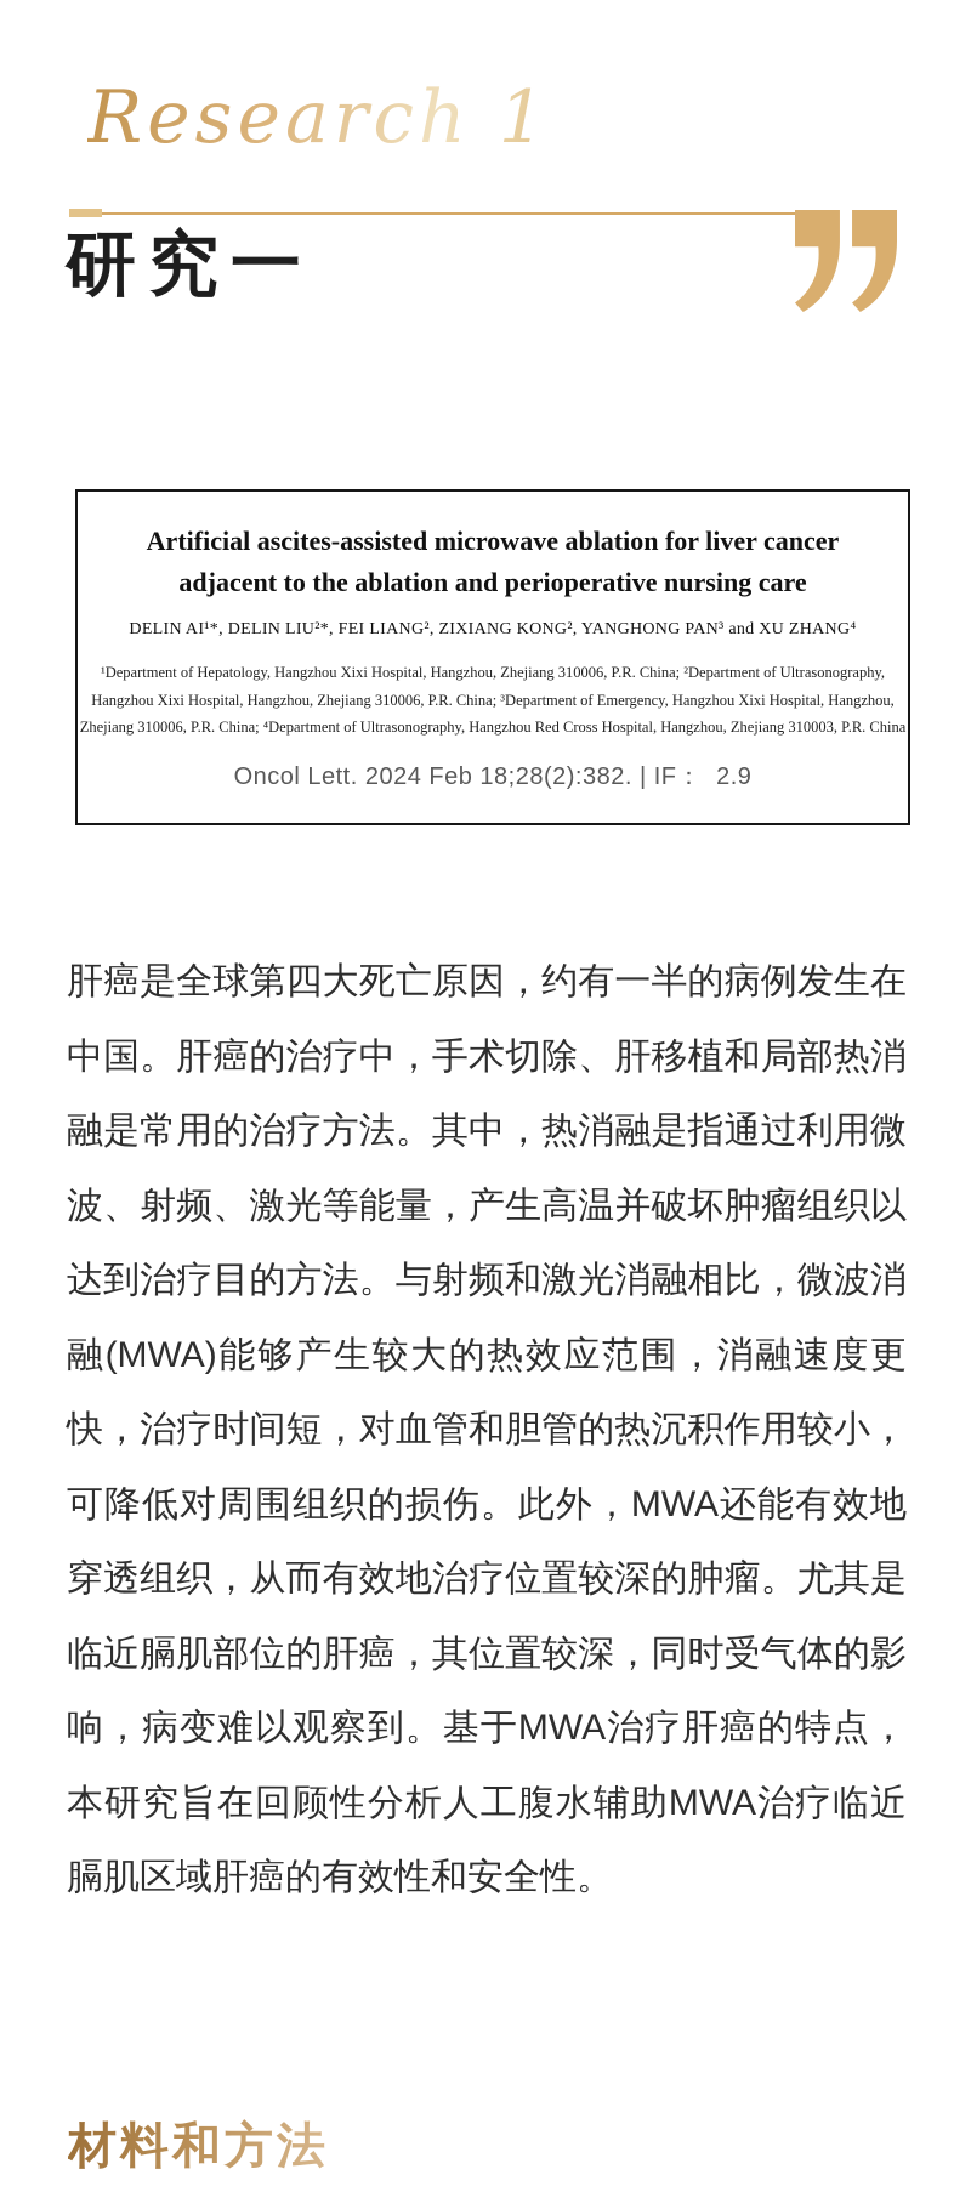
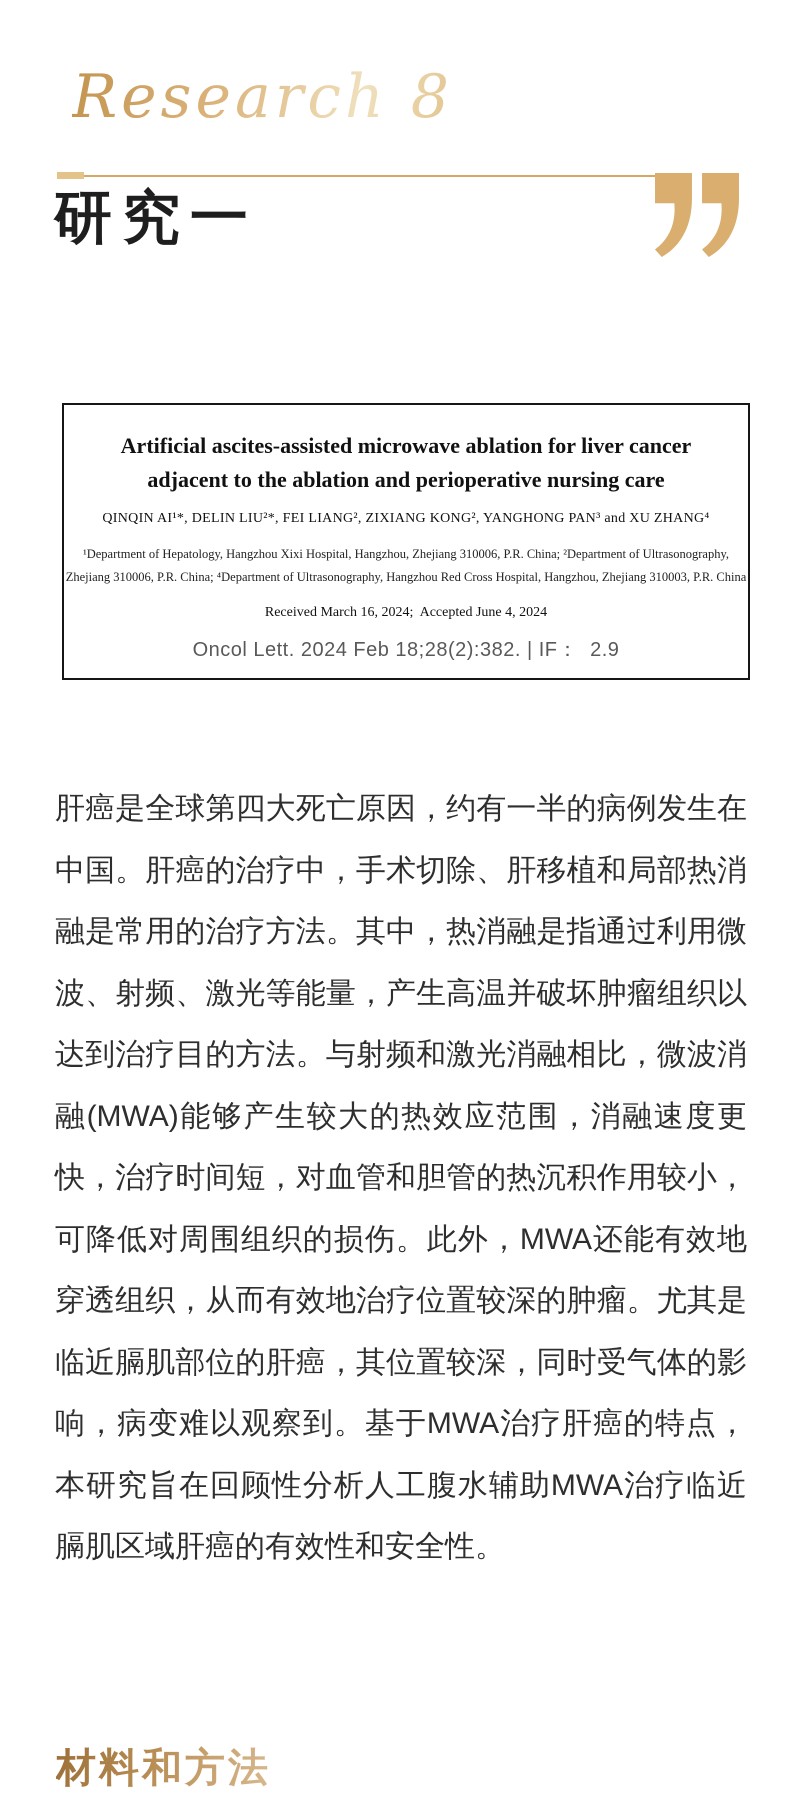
- Research 1
+ Research 8
  研究一
  Artificial ascites-assisted microwave ablation for liver cancer adjacent to the ablation and perioperative nursing care
- DELIN AI¹*, DELIN LIU²*, FEI LIANG², ZIXIANG KONG², YANGHONG PAN³ and XU ZHANG⁴
+ QINQIN AI¹*, DELIN LIU²*, FEI LIANG², ZIXIANG KONG², YANGHONG PAN³ and XU ZHANG⁴
  ¹Department of Hepatology, Hangzhou Xixi Hospital, Hangzhou, Zhejiang 310006, P.R. China; ²Department of Ultrasonography,
- Hangzhou Xixi Hospital, Hangzhou, Zhejiang 310006, P.R. China; ³Department of Emergency, Hangzhou Xixi Hospital, Hangzhou,
  Zhejiang 310006, P.R. China; ⁴Department of Ultrasonography, Hangzhou Red Cross Hospital, Hangzhou, Zhejiang 310003, P.R. China
+ Received March 16, 2024; Accepted June 4, 2024
  Oncol Lett. 2024 Feb 18;28(2):382. | IF： 2.9
  肝癌是全球第四大死亡原因，约有一半的病例发生在中国。肝癌的治疗中，手术切除、肝移植和局部热消融是常用的治疗方法。其中，热消融是指通过利用微波、射频、激光等能量，产生高温并破坏肿瘤组织以达到治疗目的方法。与射频和激光消融相比，微波消融(MWA)能够产生较大的热效应范围，消融速度更快，治疗时间短，对血管和胆管的热沉积作用较小，可降低对周围组织的损伤。此外，MWA还能有效地穿透组织，从而有效地治疗位置较深的肿瘤。尤其是临近膈肌部位的肝癌，其位置较深，同时受气体的影响，病变难以观察到。基于MWA治疗肝癌的特点，本研究旨在回顾性分析人工腹水辅助MWA治疗临近膈肌区域肝癌的有效性和安全性。
  材料和方法
